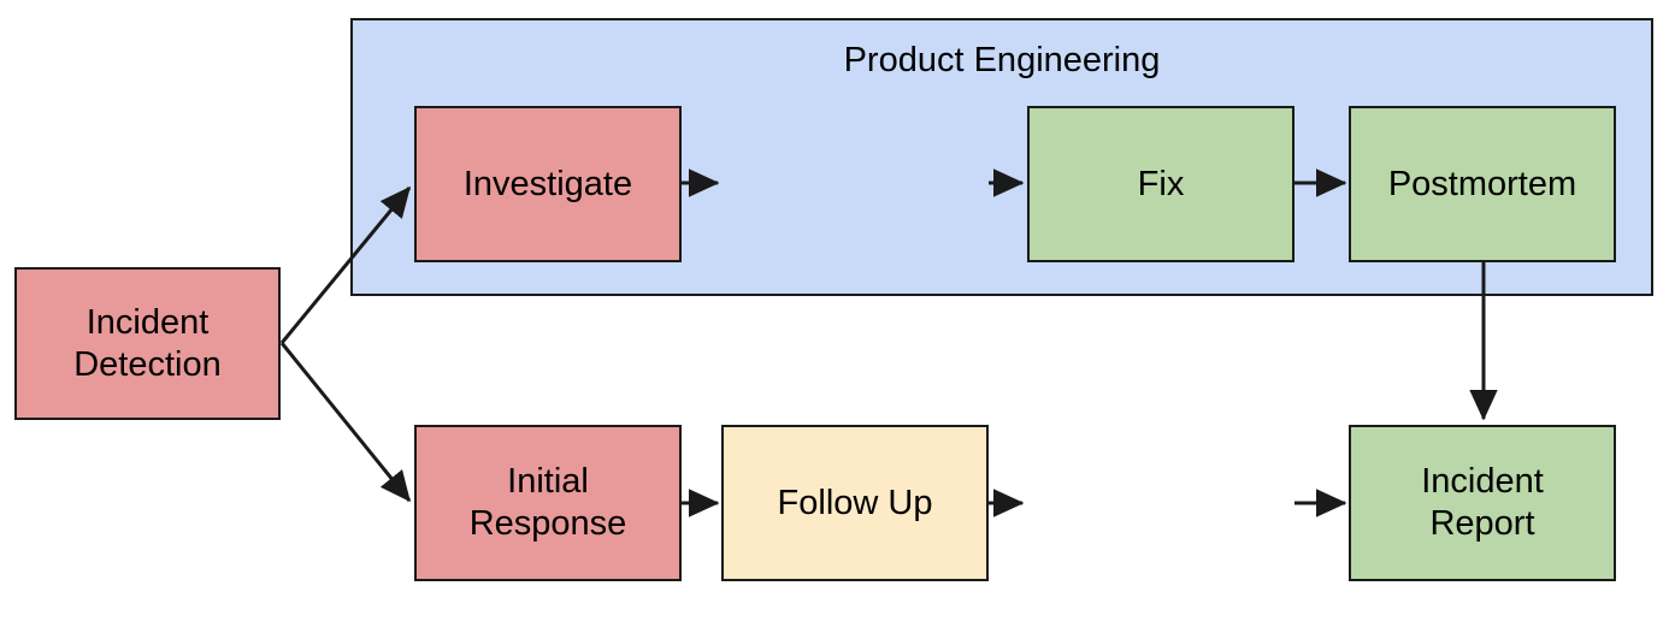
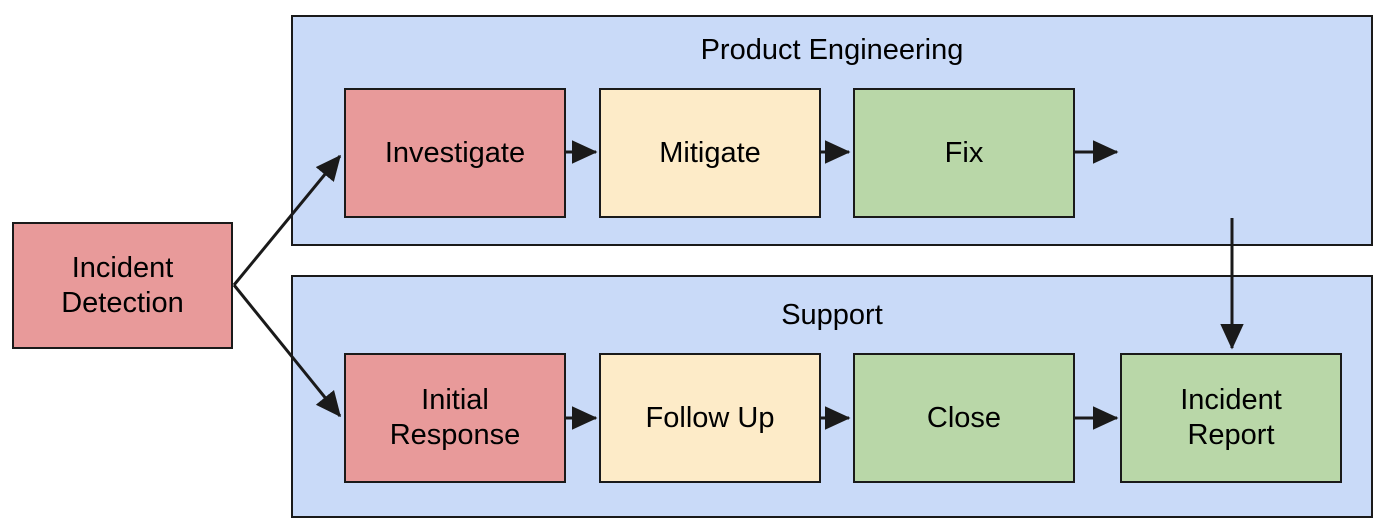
  Product Engineering
+ Support
  Incident
  Detection
  Investigate
+ Mitigate
  Fix
- Postmortem
  Initial
  Response
  Follow Up
+ Close
  Incident
  Report
